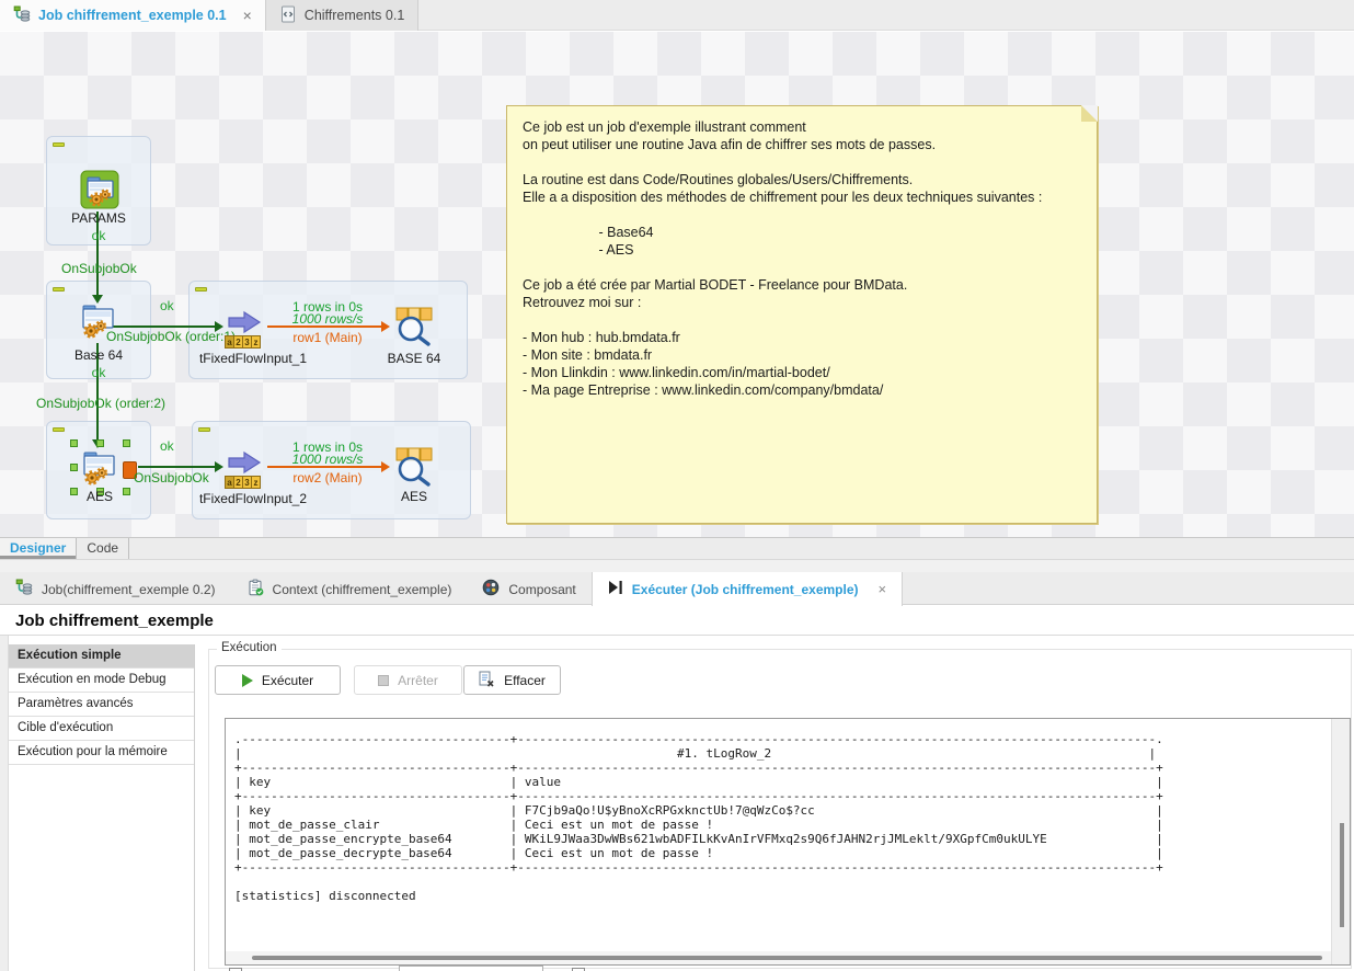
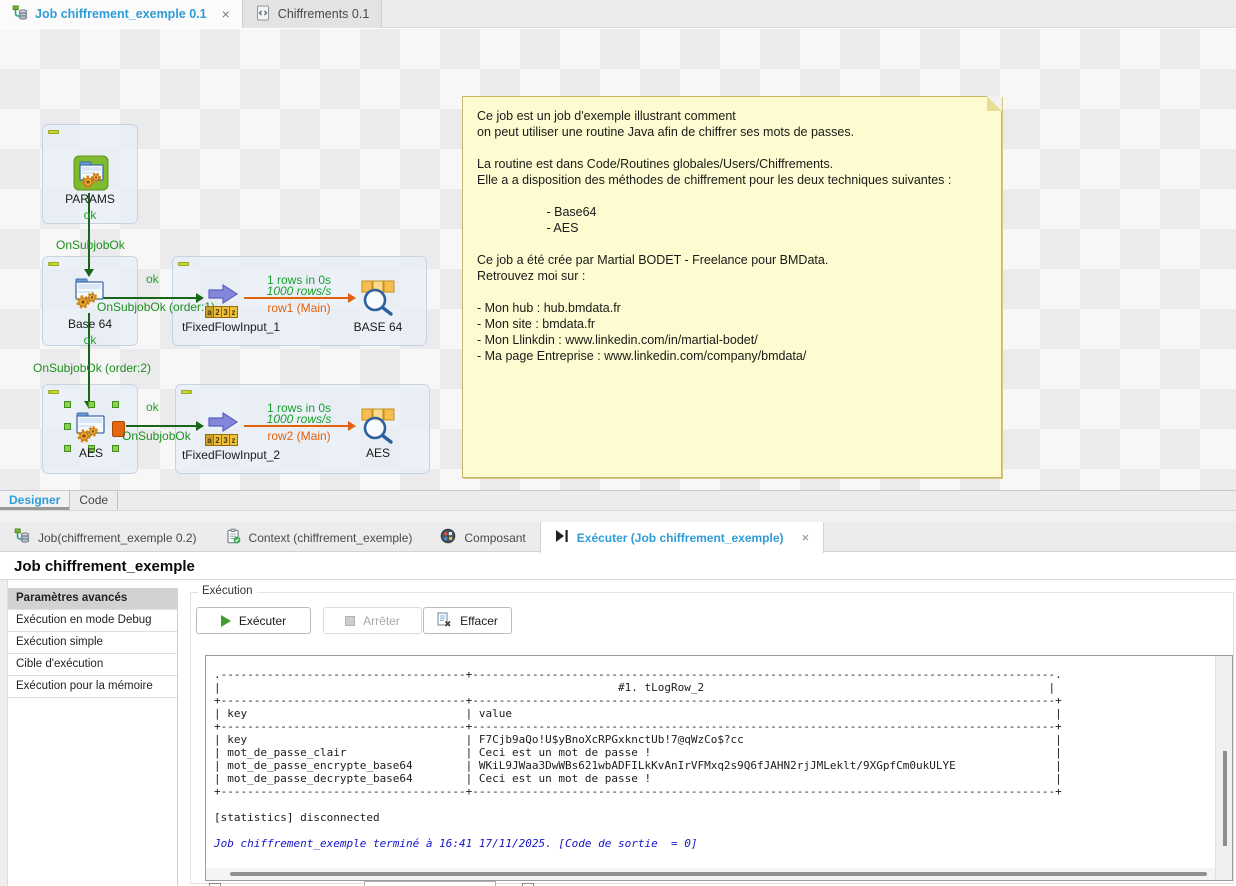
  Job chiffrement_exemple 0.1
  ×
  Chiffrements 0.1
  PARAMS
  ok
  OnSubjobOk
  Base 64
  ok
  ok
  OnSubjobOk (order:
  a
  2
  3
  z
  tFixedFlowInput_1
  1 rows in 0s
  1000 rows/s
  row1 (Main)
  BASE 64
  OnSubjobOk (order:2)
  AES
  ok
  OnSubjobOk
  a
  2
  3
  z
  tFixedFlowInput_2
  1 rows in 0s
  1000 rows/s
  row2 (Main)
  AES
  Ce job est un job d'exemple illustrant comment
  on peut utiliser une routine Java afin de chiffrer ses mots de passes.
  La routine est dans Code/Routines globales/Users/Chiffrements.
  Elle a a disposition des méthodes de chiffrement pour les deux techniques suivantes :
  - Base64
  - AES
  Ce job a été crée par Martial BODET - Freelance pour BMData.
  Retrouvez moi sur :
  - Mon hub : hub.bmdata.fr
  - Mon site : bmdata.fr
  - Mon Llinkdin : www.linkedin.com/in/martial-bodet/
  - Ma page Entreprise : www.linkedin.com/company/bmdata/
  Designer
  Code
  Job(chiffrement_exemple 0.2)
  Context (chiffrement_exemple)
  Composant
  Exécuter (Job chiffrement_exemple)
  ×
  Job chiffrement_exemple
- Exécution simple
+ Paramètres avancés
  Exécution en mode Debug
- Paramètres avancés
+ Exécution simple
  Cible d'exécution
  Exécution pour la mémoire
  Exécution
  Exécuter
  Arrêter
  Effacer
  .-------------------------------------+----------------------------------------------------------------------------------------.
  | #1. tLogRow_2 |
  +-------------------------------------+----------------------------------------------------------------------------------------+
  | key | value |
  +-------------------------------------+----------------------------------------------------------------------------------------+
  | key | F7Cjb9aQo!U$yBnoXcRPGxknctUb!7@qWzCo$?cc |
  | mot_de_passe_clair | Ceci est un mot de passe ! |
  | mot_de_passe_encrypte_base64 | WKiL9JWaa3DwWBs621wbADFILkKvAnIrVFMxq2s9Q6fJAHN2rjJMLeklt/9XGpfCm0ukULYE |
  | mot_de_passe_decrypte_base64 | Ceci est un mot de passe ! |
  +-------------------------------------+----------------------------------------------------------------------------------------+
  [statistics] disconnected
+ Job chiffrement_exemple terminé à 16:41 17/11/2025. [Code de sortie = 0]
